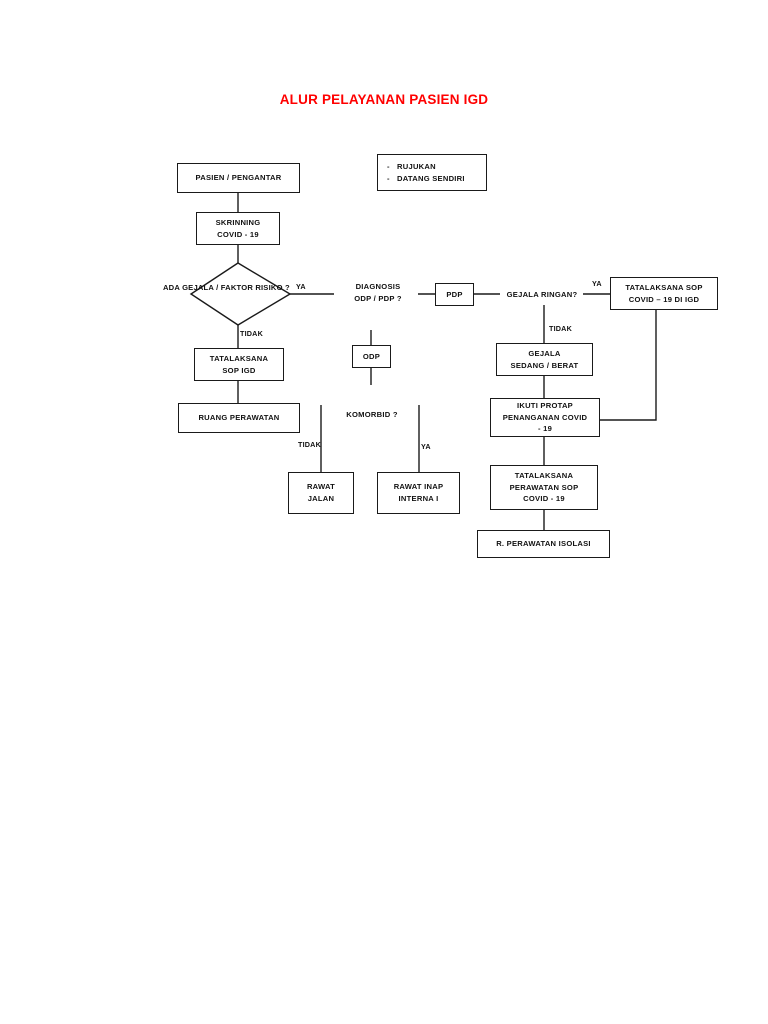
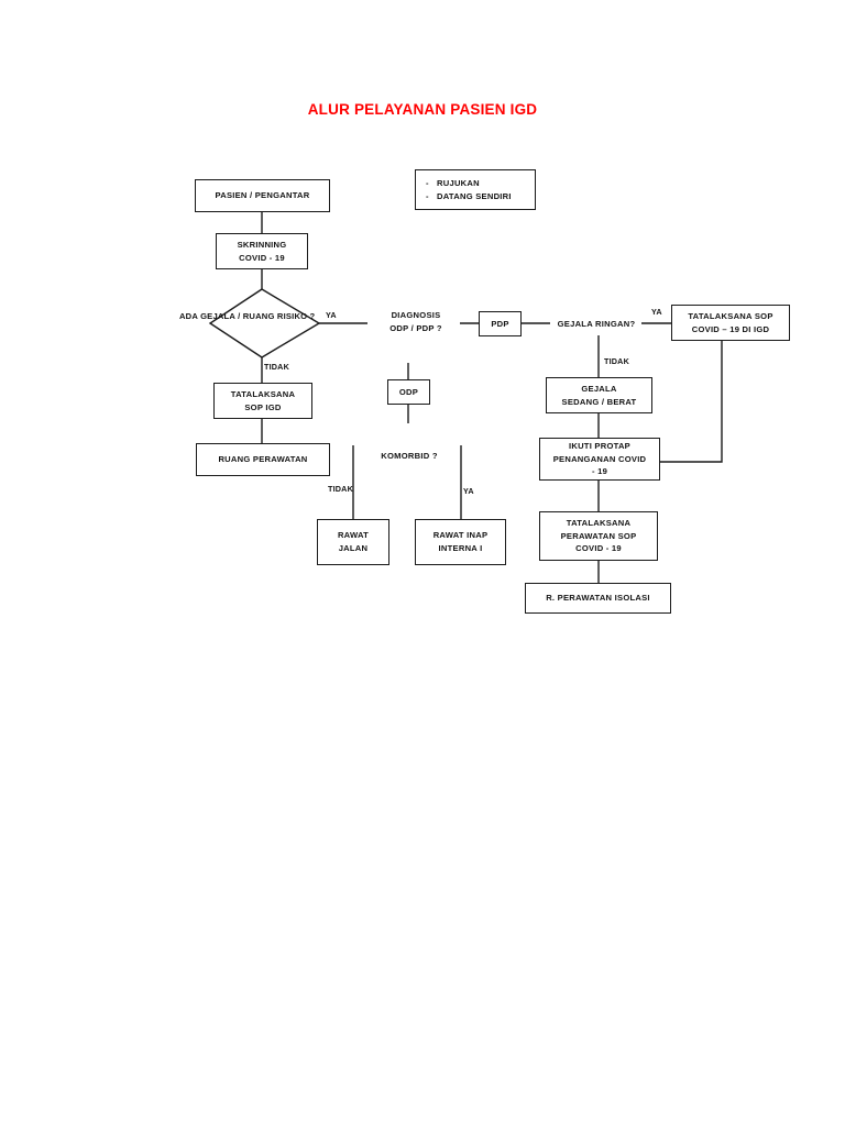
  ALUR PELAYANAN PASIEN IGD
  PASIEN / PENGANTAR
  - RUJUKAN
  - DATANG SENDIRI
  SKRINNING
  COVID - 19
- ADA GEJALA / FAKTOR RISIKO ?
+ ADA GEJALA / RUANG RISIKO ?
  YA
  TIDAK
  DIAGNOSIS
  ODP / PDP ?
  PDP
  GEJALA RINGAN?
  YA
  TATALAKSANA SOP
  COVID – 19 DI IGD
  TIDAK
  ODP
  TATALAKSANA
  SOP IGD
  GEJALA
  SEDANG / BERAT
  RUANG PERAWATAN
  KOMORBID ?
  IKUTI PROTAP
  PENANGANAN COVID
  - 19
  TIDAK
  YA
  TATALAKSANA
  PERAWATAN SOP
  COVID - 19
  RAWAT
  JALAN
  RAWAT INAP
  INTERNA I
  R. PERAWATAN ISOLASI
